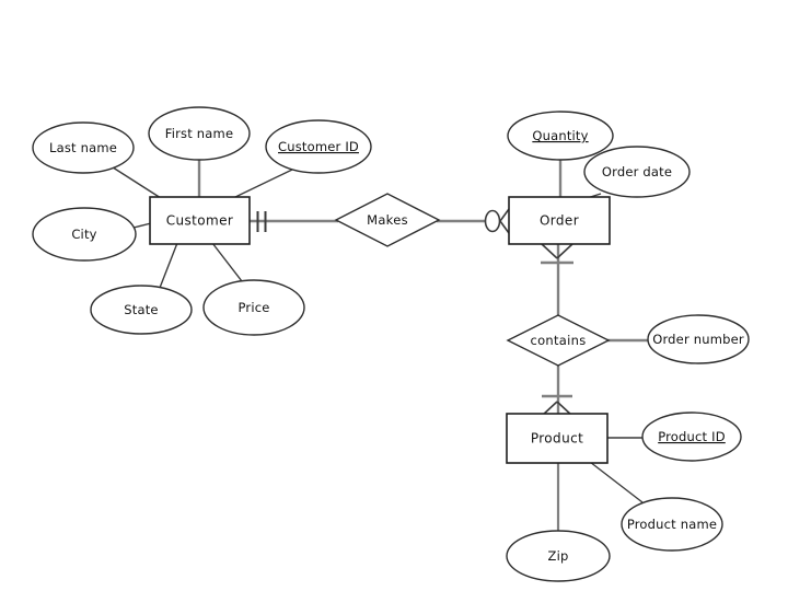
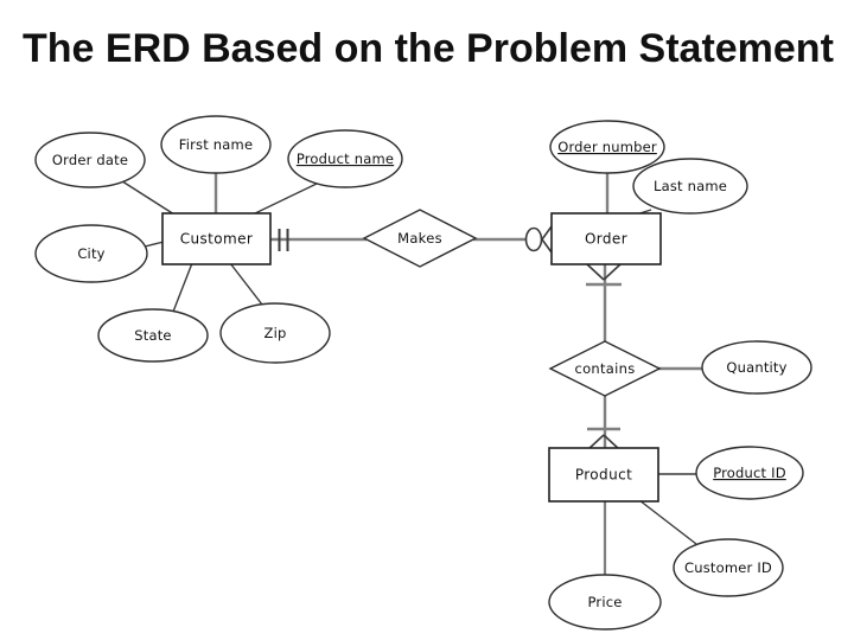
- Last name
+ Order date
  First name
- Customer ID
+ Product name
  City
  State
- Price
+ Zip
- Quantity
+ Order number
- Order date
+ Last name
- Order number
+ Quantity
  Product ID
- Product name
+ Customer ID
- Zip
+ Price
  Makes
  contains
  Customer
  Order
  Product
+ The ERD Based on the Problem Statement
